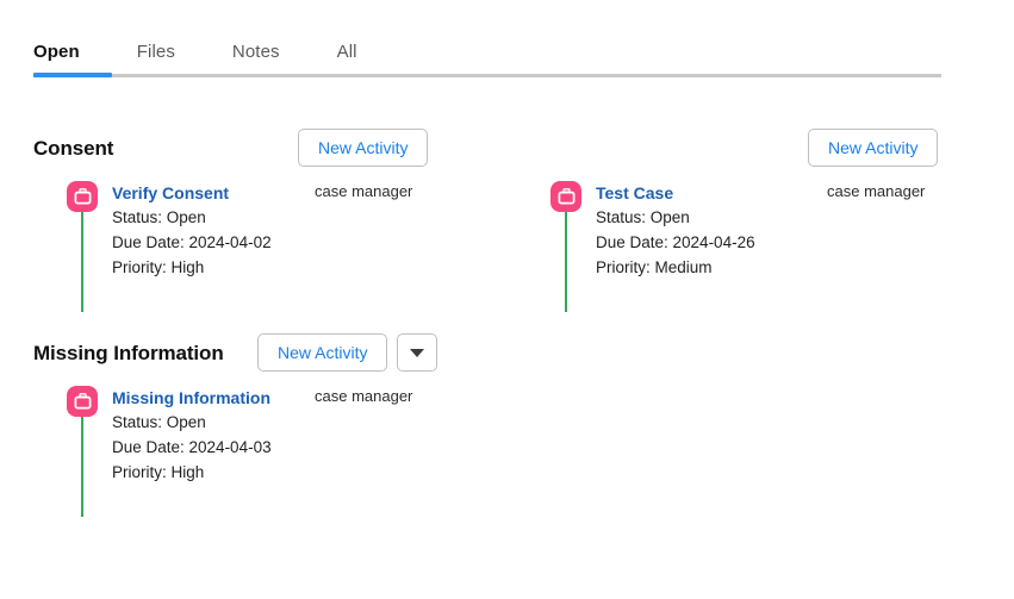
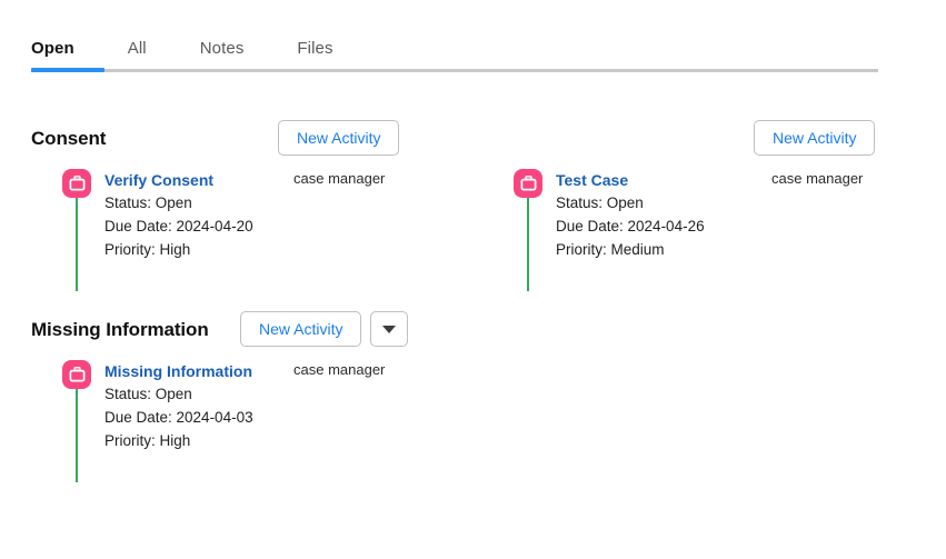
  Open
- Files
+ All
  Notes
- All
+ Files
  Consent
  New Activity
  Verify Consent
  Status: Open
- Due Date: 2024-04-02
+ Due Date: 2024-04-20
  Priority: High
  case manager
  New Activity
  Test Case
  Status: Open
  Due Date: 2024-04-26
  Priority: Medium
  case manager
  Missing Information
  New Activity
  Missing Information
  Status: Open
  Due Date: 2024-04-03
  Priority: High
  case manager
